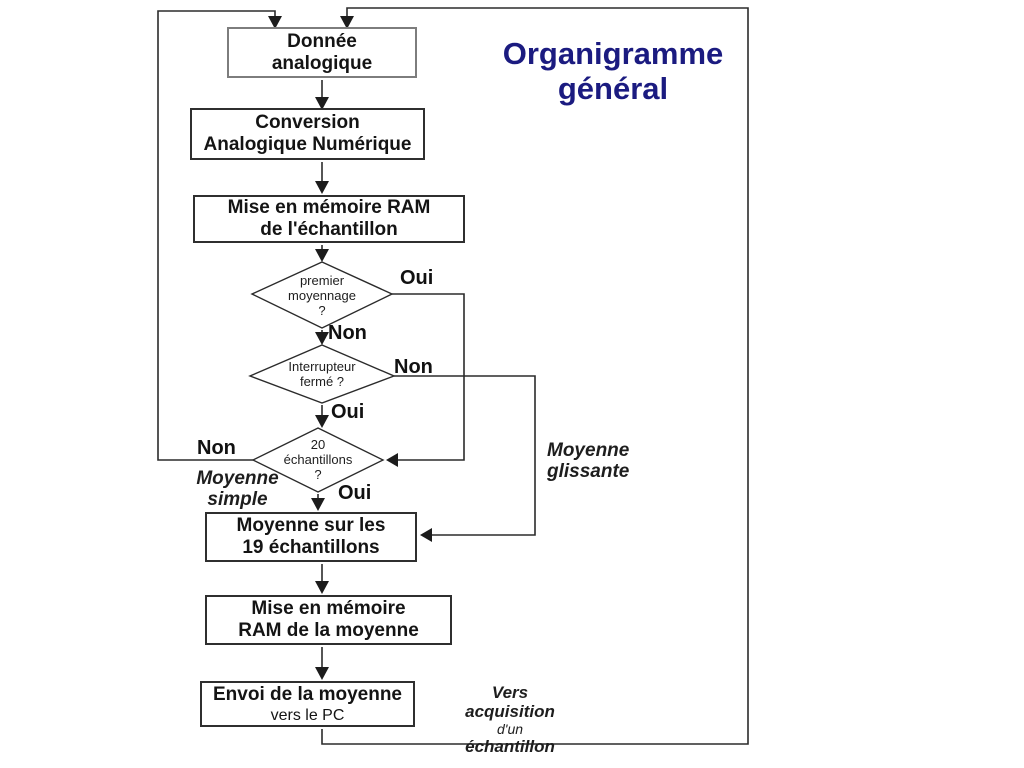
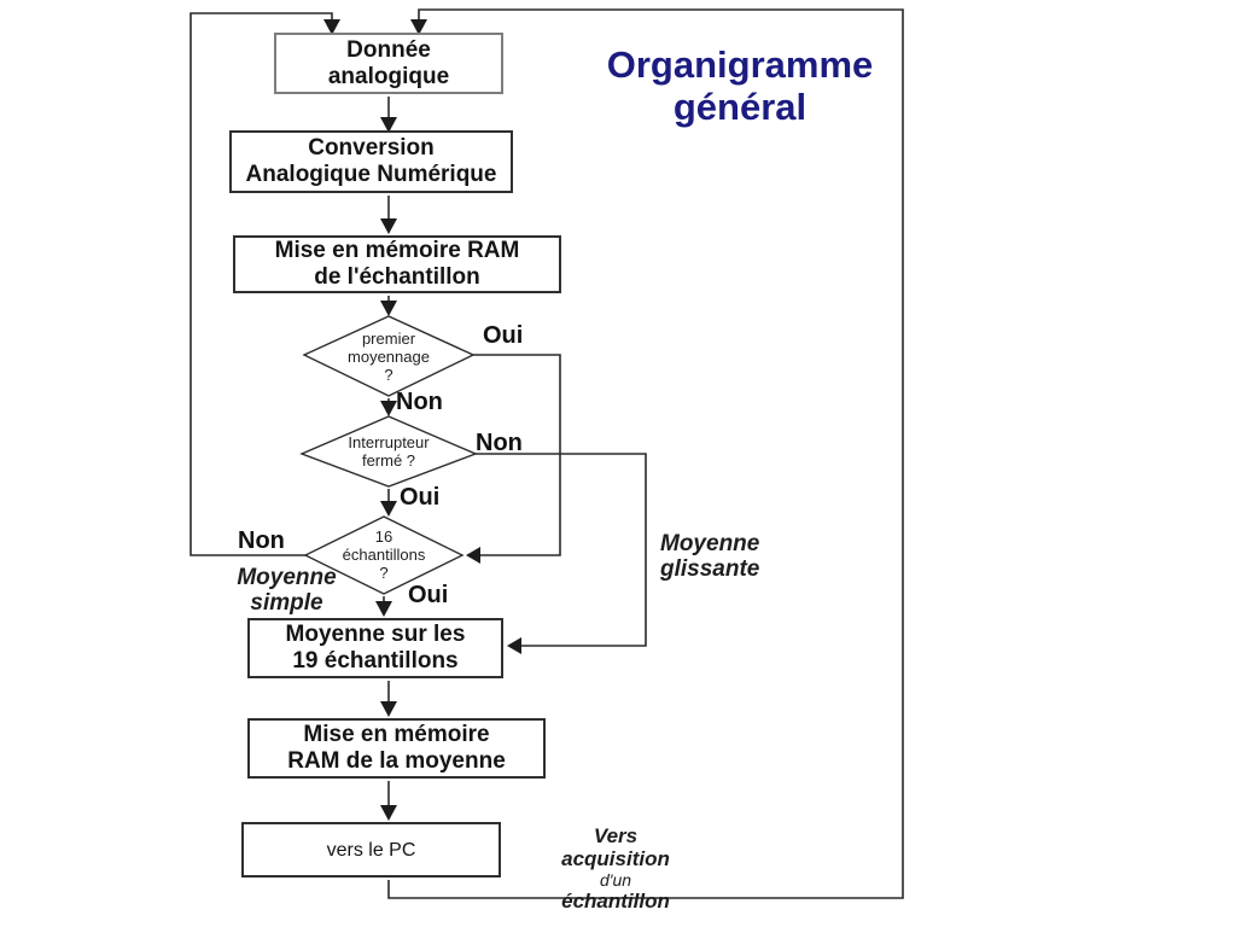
  Organigramme
  général
  Donnée
  analogique
  Conversion
  Analogique Numérique
  Mise en mémoire RAM
  de l'échantillon
  Moyenne sur les
  19 échantillons
  Mise en mémoire
  RAM de la moyenne
- Envoi de la moyenne
  vers le PC
  premier
  moyennage
  ?
  Interrupteur
  fermé ?
- 20
+ 16
  échantillons
  ?
  Oui
  Non
  Non
  Oui
  Non
  Oui
  Moyenne
  simple
  Moyenne
  glissante
  Vers
  acquisition
  d'un
  échantillon
